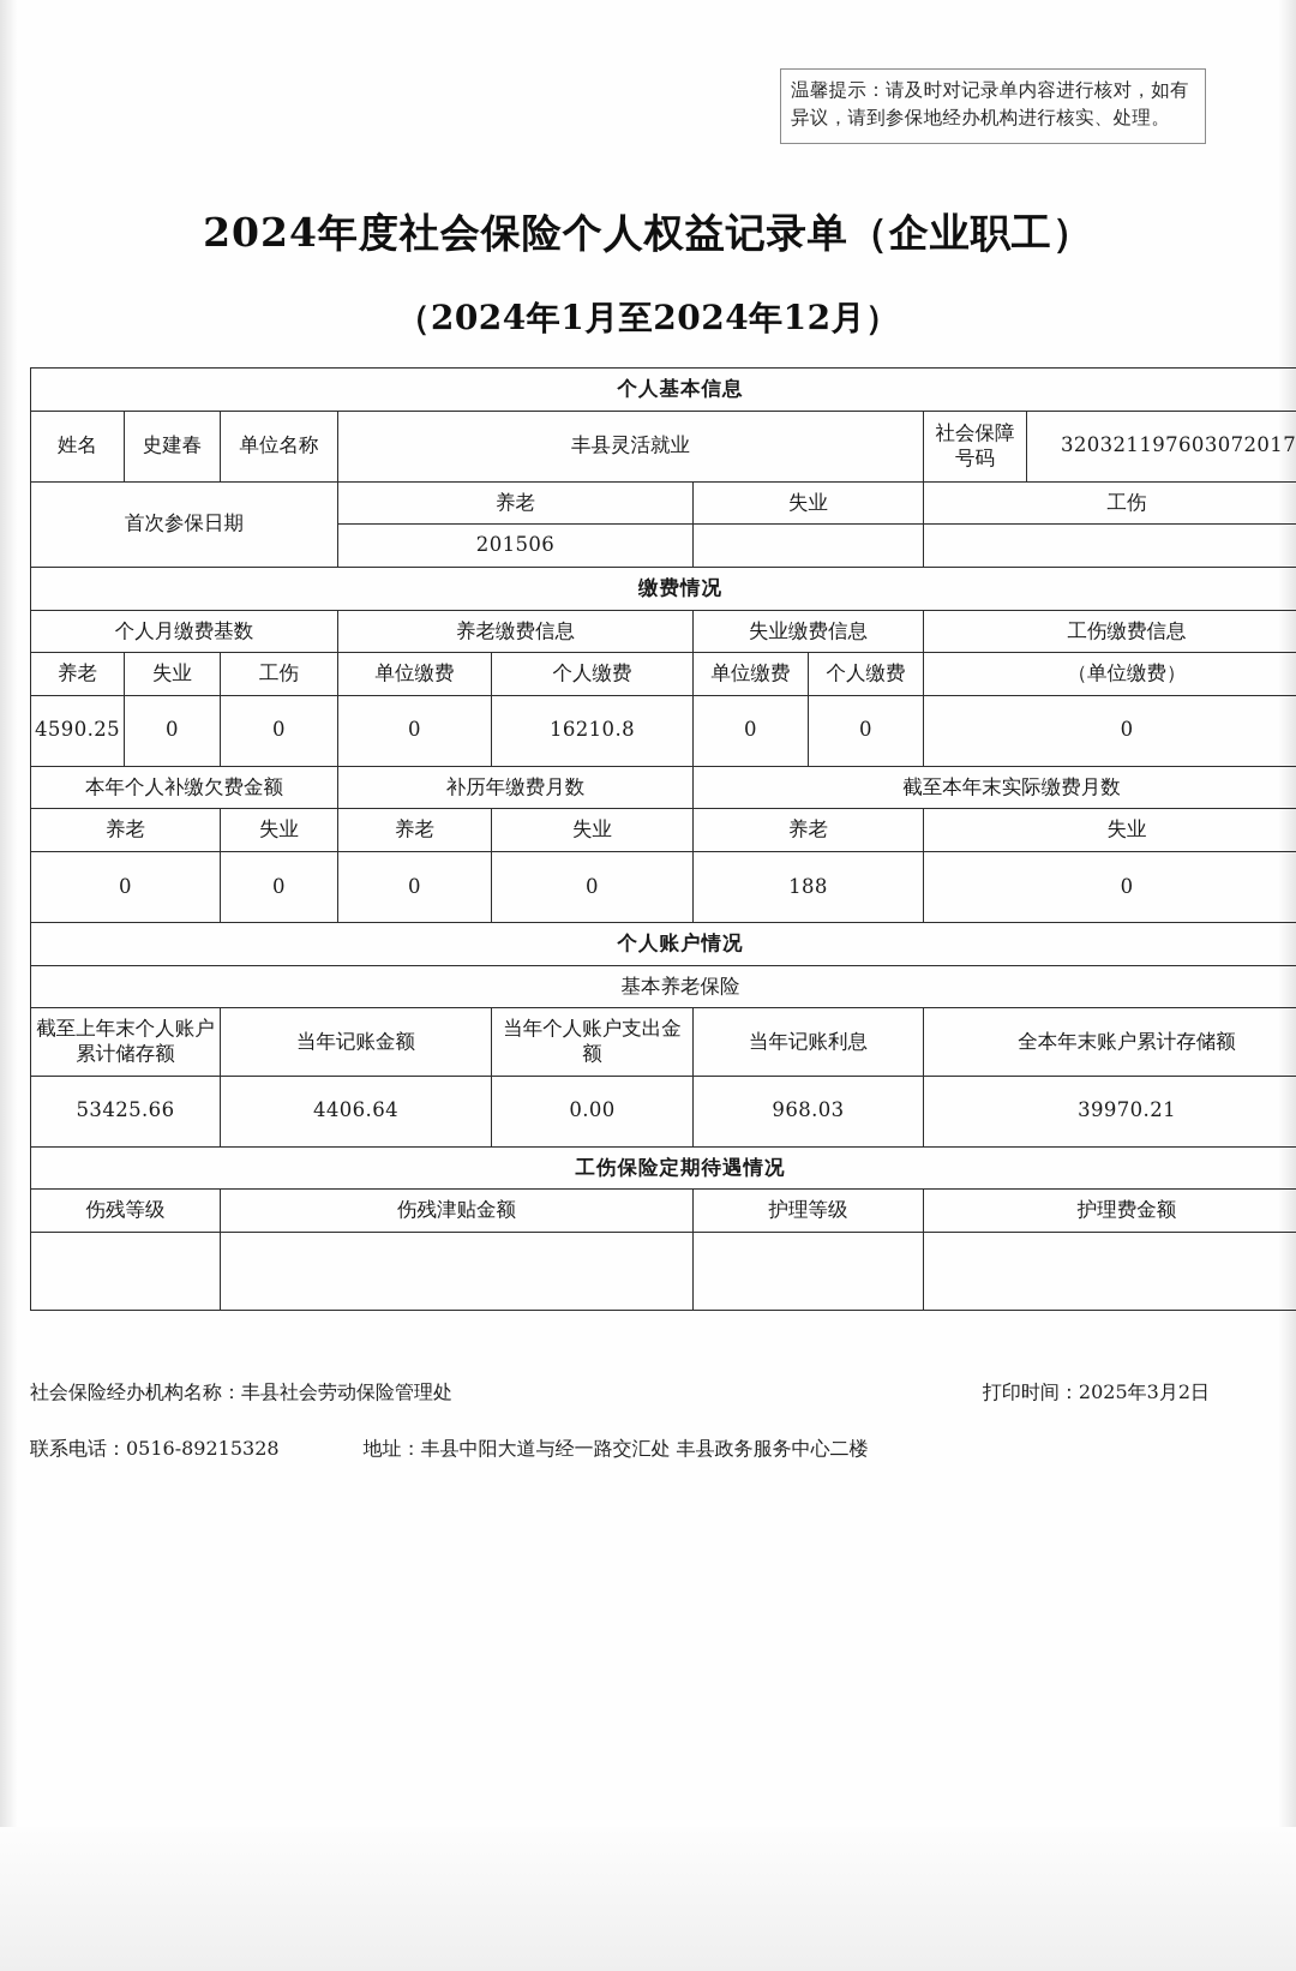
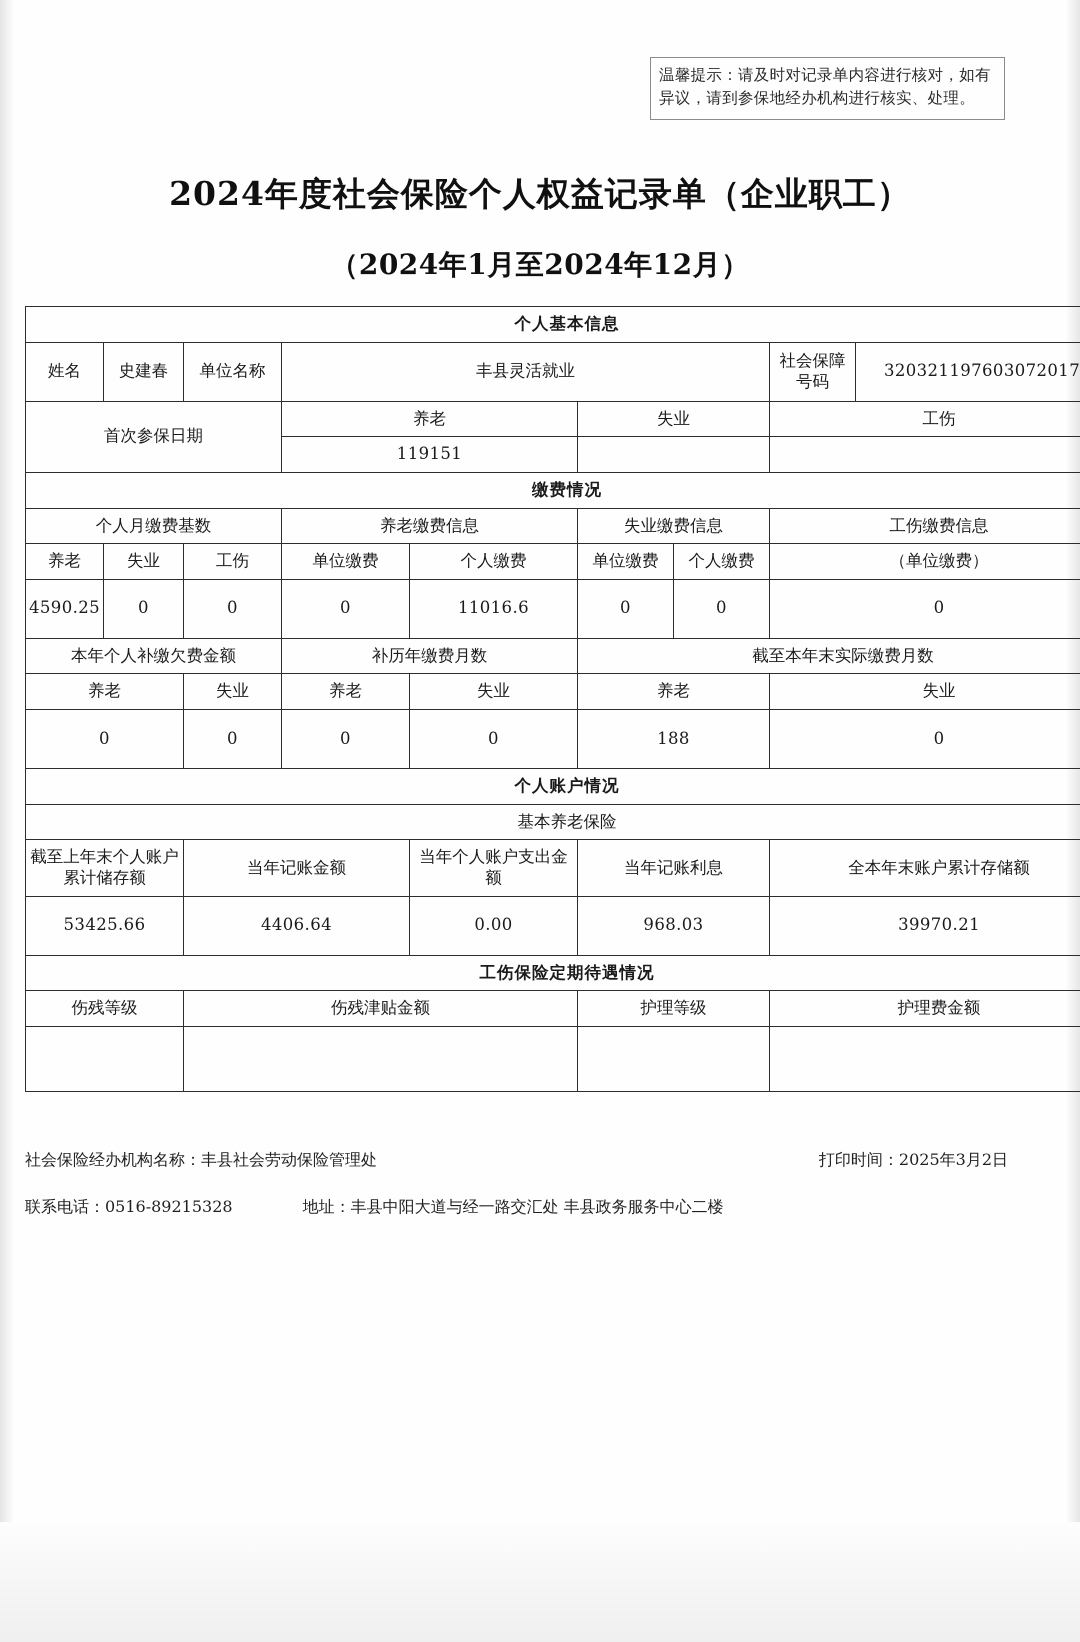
  温馨提示：请及时对记录单内容进行核对，如有异议，请到参保地经办机构进行核实、处理。
  2024年度社会保险个人权益记录单（企业职工）
  （2024年1月至2024年12月）
  个人基本信息
  姓名	史建春	单位名称	丰县灵活就业	社会保障号码	320321197603072017
  首次参保日期	养老	失业	工伤
- 201506
+ 119151
  缴费情况
  个人月缴费基数	养老缴费信息	失业缴费信息	工伤缴费信息
  养老	失业	工伤	单位缴费	个人缴费	单位缴费	个人缴费	（单位缴费）
- 4590.25	0	0	0	16210.8	0	0	0
+ 4590.25	0	0	0	11016.6	0	0	0
  本年个人补缴欠费金额	补历年缴费月数	截至本年末实际缴费月数
  养老	失业	养老	失业	养老	失业
  0	0	0	0	188	0
  个人账户情况
  基本养老保险
  截至上年末个人账户累计储存额	当年记账金额	当年个人账户支出金额	当年记账利息	全本年末账户累计存储额
  53425.66	4406.64	0.00	968.03	39970.21
  工伤保险定期待遇情况
  伤残等级	伤残津贴金额	护理等级	护理费金额
  社会保险经办机构名称：丰县社会劳动保险管理处
  打印时间：2025年3月2日
  联系电话：0516-89215328
  地址：丰县中阳大道与经一路交汇处 丰县政务服务中心二楼
